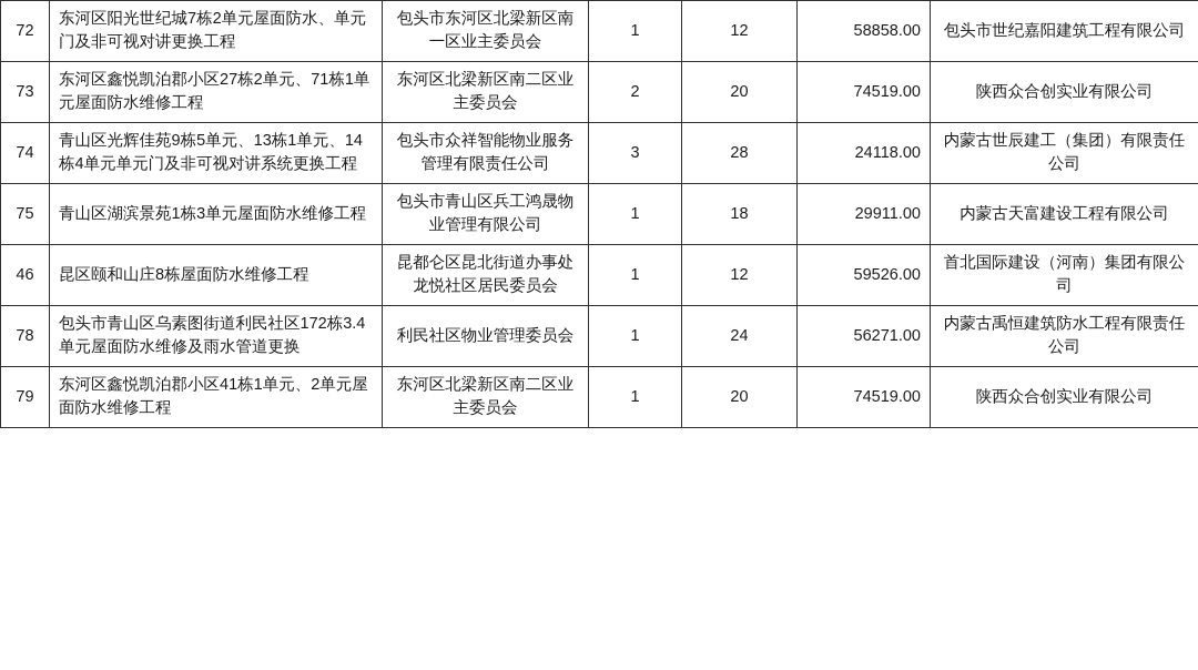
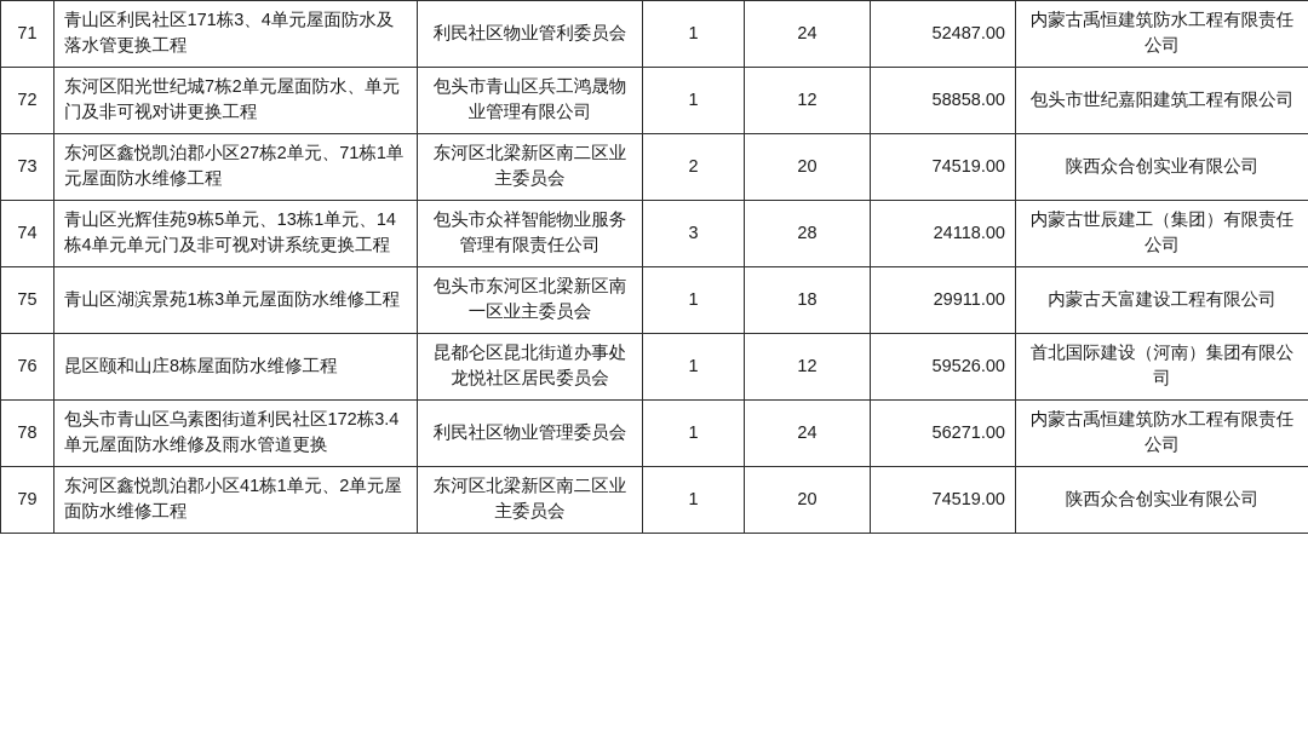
+ 71	青山区利民社区171栋3、4单元屋面防水及落水管更换工程	利民社区物业管利委员会	1	24	52487.00	内蒙古禹恒建筑防水工程有限责任公司
- 72	东河区阳光世纪城7栋2单元屋面防水、单元门及非可视对讲更换工程	包头市东河区北梁新区南一区业主委员会	1	12	58858.00	包头市世纪嘉阳建筑工程有限公司
+ 72	东河区阳光世纪城7栋2单元屋面防水、单元门及非可视对讲更换工程	包头市青山区兵工鸿晟物业管理有限公司	1	12	58858.00	包头市世纪嘉阳建筑工程有限公司
  73	东河区鑫悦凯泊郡小区27栋2单元、71栋1单元屋面防水维修工程	东河区北梁新区南二区业主委员会	2	20	74519.00	陕西众合创实业有限公司
  74	青山区光辉佳苑9栋5单元、13栋1单元、14栋4单元单元门及非可视对讲系统更换工程	包头市众祥智能物业服务管理有限责任公司	3	28	24118.00	内蒙古世辰建工（集团）有限责任公司
- 75	青山区湖滨景苑1栋3单元屋面防水维修工程	包头市青山区兵工鸿晟物业管理有限公司	1	18	29911.00	内蒙古天富建设工程有限公司
+ 75	青山区湖滨景苑1栋3单元屋面防水维修工程	包头市东河区北梁新区南一区业主委员会	1	18	29911.00	内蒙古天富建设工程有限公司
- 46	昆区颐和山庄8栋屋面防水维修工程	昆都仑区昆北街道办事处龙悦社区居民委员会	1	12	59526.00	首北国际建设（河南）集团有限公司
+ 76	昆区颐和山庄8栋屋面防水维修工程	昆都仑区昆北街道办事处龙悦社区居民委员会	1	12	59526.00	首北国际建设（河南）集团有限公司
  78	包头市青山区乌素图街道利民社区172栋3.4单元屋面防水维修及雨水管道更换	利民社区物业管理委员会	1	24	56271.00	内蒙古禹恒建筑防水工程有限责任公司
  79	东河区鑫悦凯泊郡小区41栋1单元、2单元屋面防水维修工程	东河区北梁新区南二区业主委员会	1	20	74519.00	陕西众合创实业有限公司
